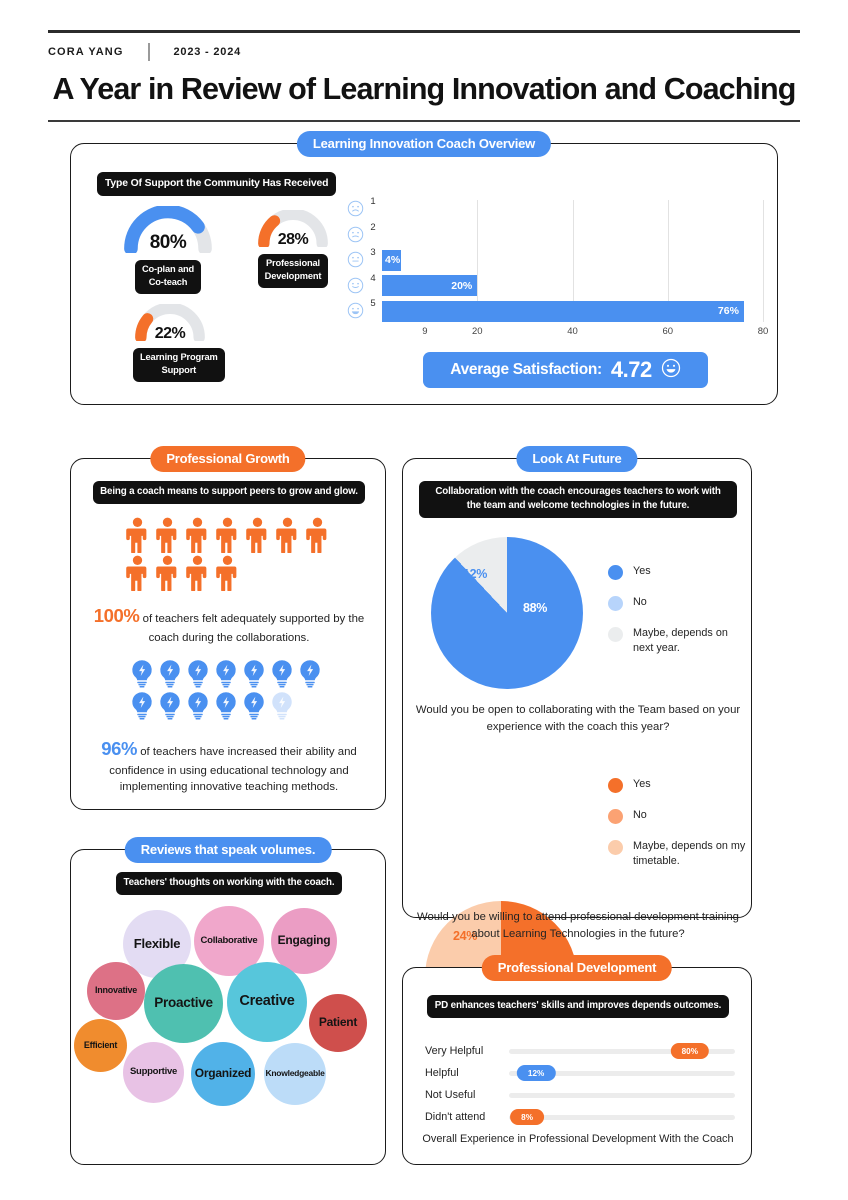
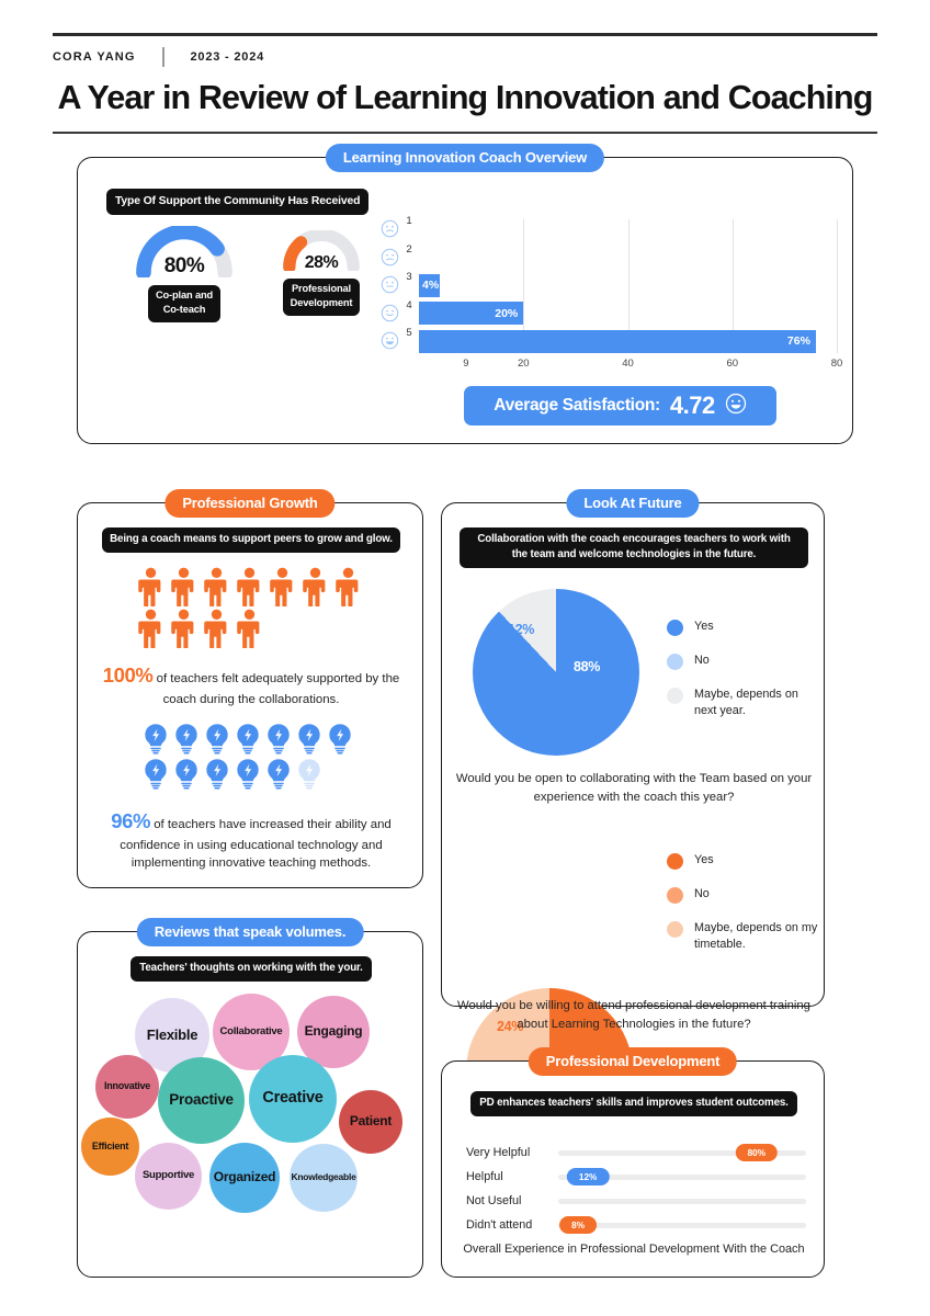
  CORA YANG
  2023 - 2024
  A Year in Review of Learning Innovation and Coaching
  Learning Innovation Coach Overview
  Type Of Support the Community Has Received
  80%
  Co-plan and
  Co-teach
  28%
  Professional
  Development
- 22%
- Learning Program
- Support
  1
  2
  3
  4%
  4
  20%
  5
  76%
  9
  20
  40
  60
  80
  Average Satisfaction:
  4.72
  Professional Growth
  Being a coach means to support peers to grow and glow.
  100% of teachers felt adequately supported by the coach during the collaborations.
  96% of teachers have increased their ability and confidence in using educational technology and implementing innovative teaching methods.
  Look At Future
  Collaboration with the coach encourages teachers to work with the team and welcome technologies in the future.
  88%
  12%
  Yes
  No
  Maybe, depends on next year.
  Would you be open to collaborating with the Team based on your experience with the coach this year?
  24%
  Yes
  No
  Maybe, depends on my timetable.
  Would you be willing to attend professional development training about Learning Technologies in the future?
  Reviews that speak volumes.
- Teachers' thoughts on working with the coach.
+ Teachers' thoughts on working with the your.
  Flexible
  Collaborative
  Engaging
  Innovative
  Proactive
  Creative
  Patient
  Efficient
  Supportive
  Organized
  Knowledgeable
  Professional Development
- PD enhances teachers' skills and improves depends outcomes.
+ PD enhances teachers' skills and improves student outcomes.
  Very Helpful
  80%
  Helpful
  12%
  Not Useful
  Didn't attend
  8%
  Overall Experience in Professional Development With the Coach
